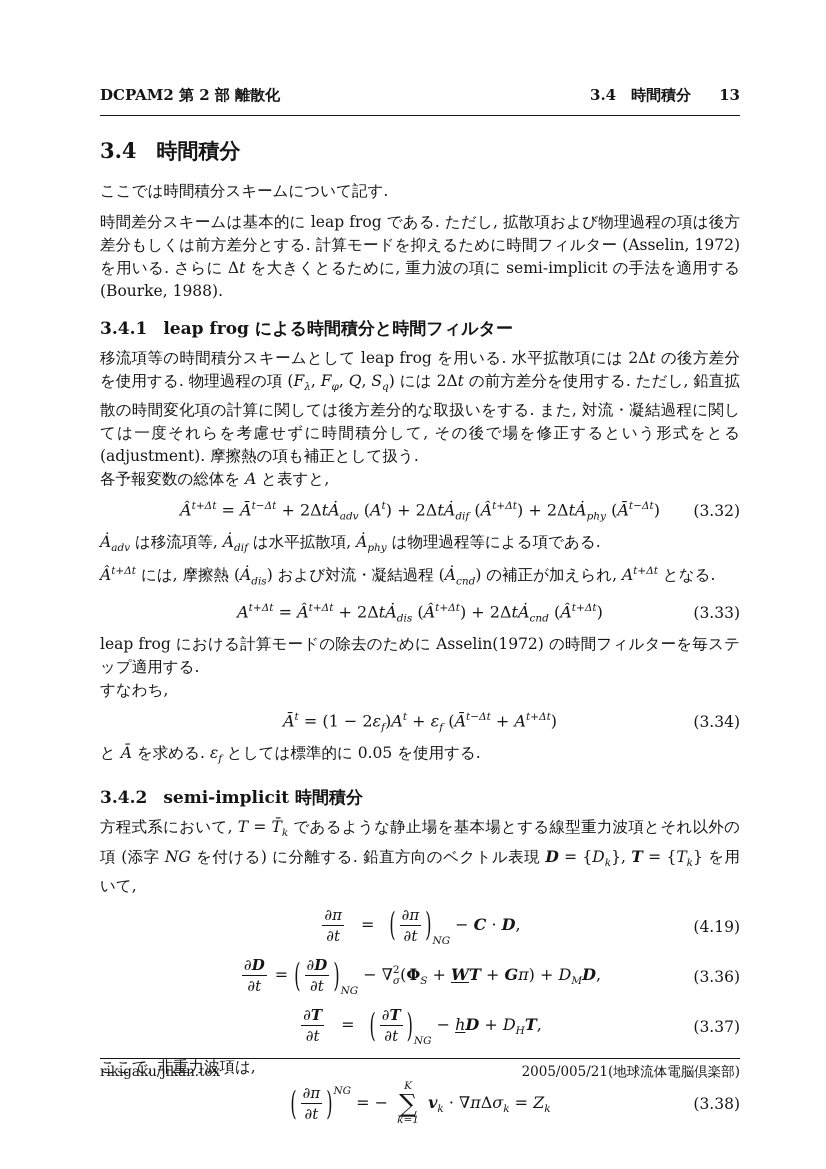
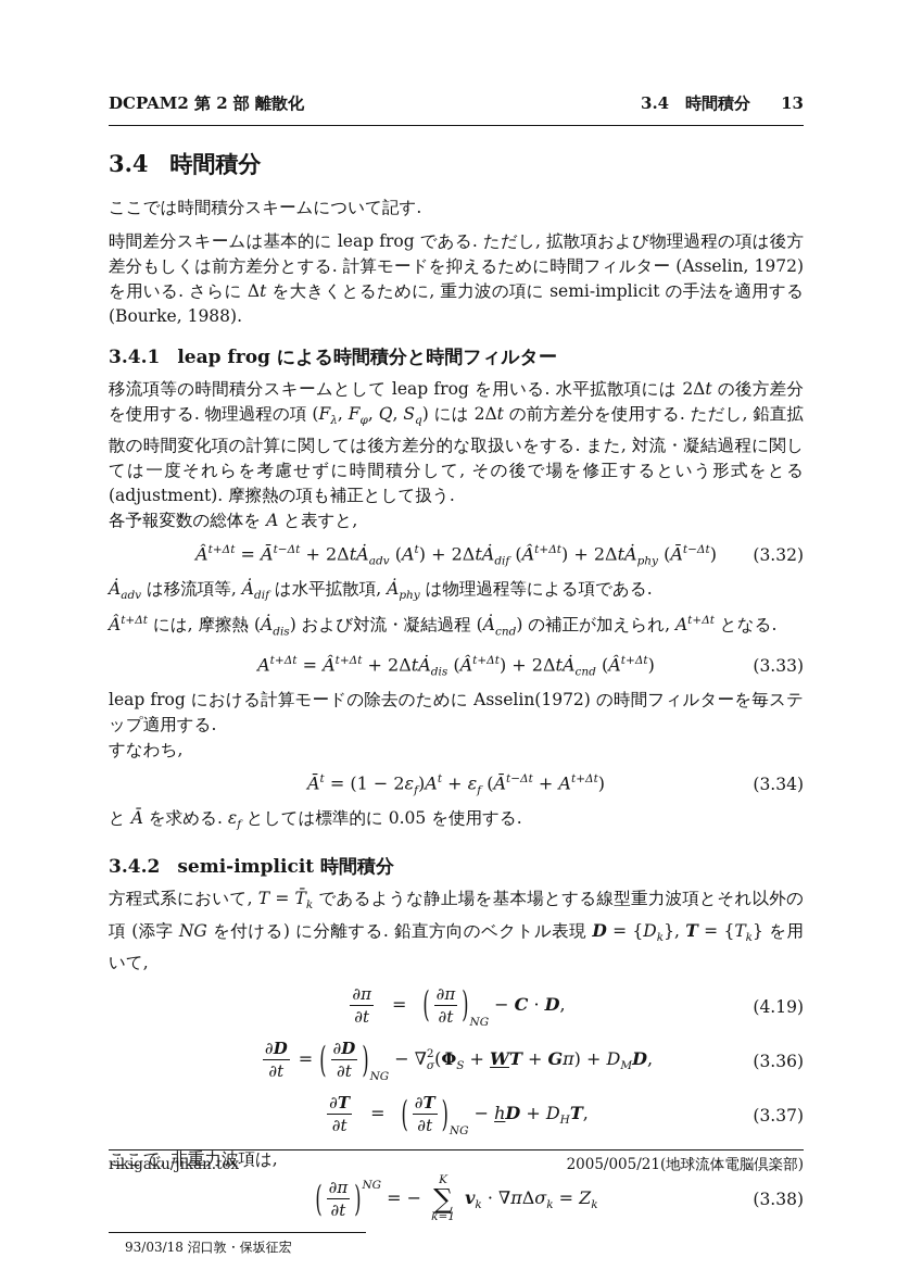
  DCPAM2 第 2 部 離散化
  3.4 時間積分
  13
  3.4 時間積分
  ここでは時間積分スキームについて記す.
  時間差分スキームは基本的に leap frog である. ただし, 拡散項および物理過程の項は後方差分もしくは前方差分とする. 計算モードを抑えるために時間フィルター (Asselin, 1972) を用いる. さらに Δt を大きくとるために, 重力波の項に semi-implicit の手法を適用する (Bourke, 1988).
  3.4.1 leap frog による時間積分と時間フィルター
  移流項等の時間積分スキームとして leap frog を用いる. 水平拡散項には 2Δt の後方差分を使用する. 物理過程の項 (Fλ, Fφ, Q, Sq) には 2Δt の前方差分を使用する. ただし, 鉛直拡散の時間変化項の計算に関しては後方差分的な取扱いをする. また, 対流・凝結過程に関しては一度それらを考慮せずに時間積分して, その後で場を修正するという形式をとる (adjustment). 摩擦熱の項も補正として扱う.
  各予報変数の総体を A と表すと,
  Ât+Δt = Āt−Δt + 2ΔtȦadv (At) + 2ΔtȦdif (Ât+Δt) + 2ΔtȦphy (Āt−Δt)
  (3.32)
  Ȧadv は移流項等, Ȧdif は水平拡散項, Ȧphy は物理過程等による項である.
  Ât+Δt には, 摩擦熱 (Ȧdis) および対流・凝結過程 (Ȧcnd) の補正が加えられ, At+Δt となる.
  At+Δt = Ât+Δt + 2ΔtȦdis (Ât+Δt) + 2ΔtȦcnd (Ât+Δt)
  (3.33)
  leap frog における計算モードの除去のために Asselin(1972) の時間フィルターを毎ステップ適用する.
  すなわち,
  Āt = (1 − 2εf)At + εf (Āt−Δt + At+Δt)
  (3.34)
  と Ā を求める. εf としては標準的に 0.05 を使用する.
  3.4.2 semi-implicit 時間積分
  方程式系において, T = T̄k であるような静止場を基本場とする線型重力波項とそれ以外の項 (添字 NG を付ける) に分離する. 鉛直方向のベクトル表現 D = {Dk}, T = {Tk} を用いて,
  ∂π
  ∂t
  = (
  ∂π
  ∂t
  )NG − C · D,
  (4.19)
  ∂D
  ∂t
  = (
  ∂D
  ∂t
  )NG − ∇
  2
  σ
  (ΦS + WT + Gπ) + DMD,
  (3.36)
  ∂T
  ∂t
  = (
  ∂T
  ∂t
  )NG − hD + DHT,
  (3.37)
  ここで, 非重力波項は,
  (
  ∂π
  ∂t
  )NG = −
  K
  ∑
  k=1
  vk · ∇πΔσk = Zk
  (3.38)
+ 93/03/18 沼口敦・保坂征宏
  rikigaku/jikan.tex
  2005/005/21(地球流体電脳倶楽部)
